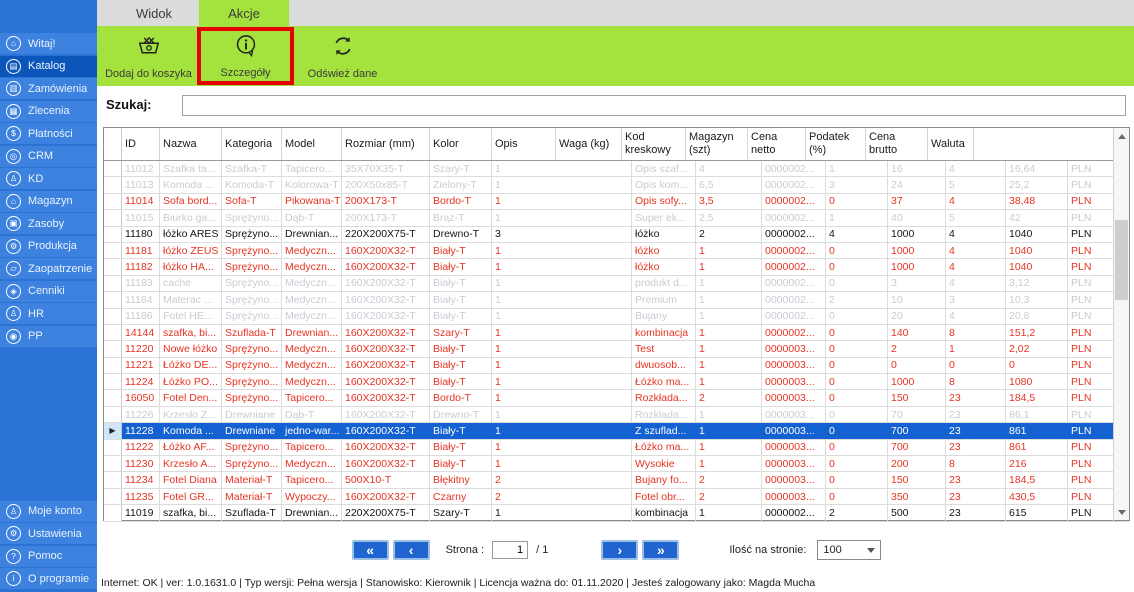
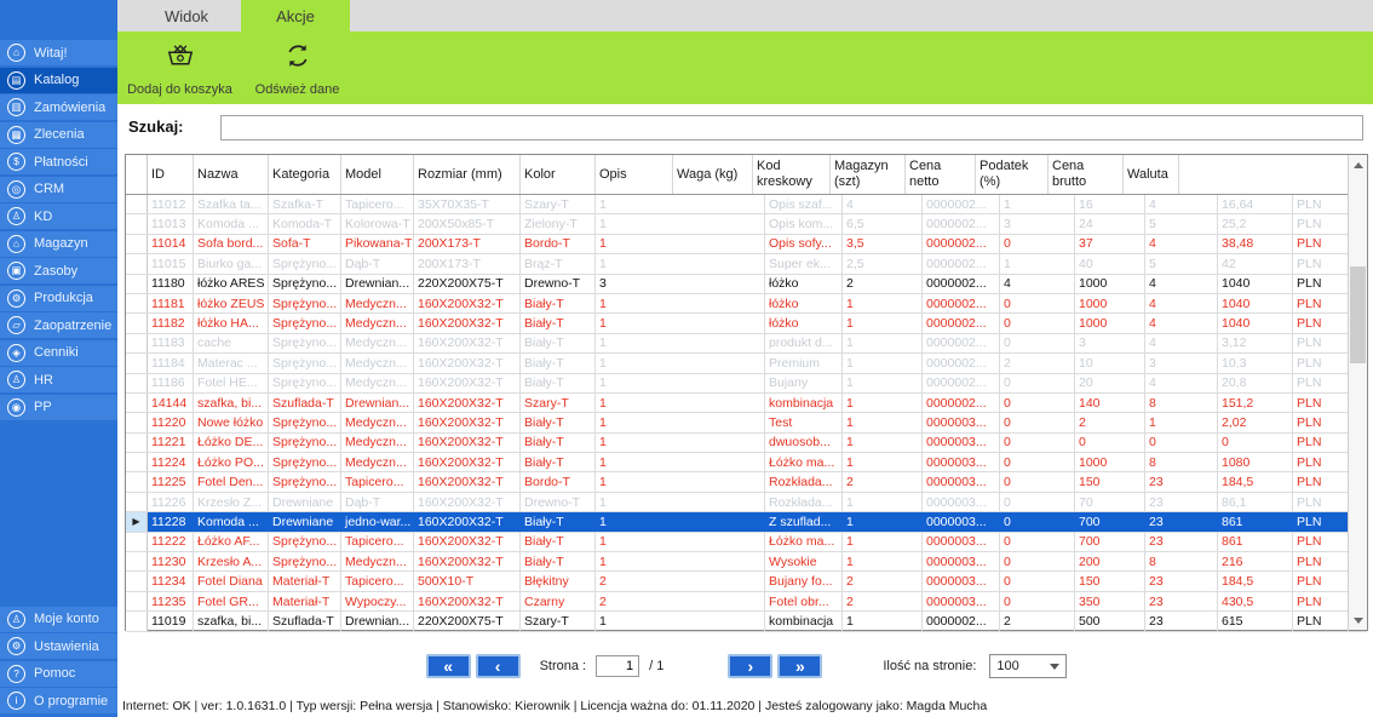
  ⌂
  Witaj!
  ▤
  Katalog
  ▥
  Zamówienia
  ▦
  Zlecenia
  $
  Płatności
  ◎
  CRM
  ♙
  KD
  ⌂
  Magazyn
  ▣
  Zasoby
  ⚙
  Produkcja
  ▱
  Zaopatrzenie
  ◈
  Cenniki
  ♙
  HR
  ◉
  PP
  ♙
  Moje konto
  ⚙
  Ustawienia
  ?
  Pomoc
  i
  O programie
  Widok
  Akcje
  Dodaj do koszyka
- Szczegóły
  Odśwież dane
  Szukaj:
  ID
  Nazwa
  Kategoria
  Model
  Rozmiar (mm)
  Kolor
  Opis
  Waga (kg)
  Kod kreskowy
  Magazyn (szt)
  Cena netto
  Podatek (%)
  Cena brutto
  Waluta
  11012
  Szafka ta...
  Szafka-T
  Tapicero...
  35X70X35-T
  Szary-T
  1
  Opis szaf...
  4
  0000002...
  1
  16
  4
  16,64
  PLN
  11013
  Komoda ...
  Komoda-T
  Kolorowa-T
  200X50x85-T
  Zielony-T
  1
  Opis kom...
  6,5
  0000002...
  3
  24
  5
  25,2
  PLN
  11014
  Sofa bord...
  Sofa-T
  Pikowana-T
  200X173-T
  Bordo-T
  1
  Opis sofy...
  3,5
  0000002...
  0
  37
  4
  38,48
  PLN
  11015
  Biurko ga...
  Sprężyno...
  Dąb-T
  200X173-T
  Brąz-T
  1
  Super ek...
  2,5
  0000002...
  1
  40
  5
  42
  PLN
  11180
  łóżko ARES
  Sprężyno...
  Drewnian...
  220X200X75-T
  Drewno-T
  3
  łóżko
  2
  0000002...
  4
  1000
  4
  1040
  PLN
  11181
  łóżko ZEUS
  Sprężyno...
  Medyczn...
  160X200X32-T
  Biały-T
  1
  łóżko
  1
  0000002...
  0
  1000
  4
  1040
  PLN
  11182
  łóżko HA...
  Sprężyno...
  Medyczn...
  160X200X32-T
  Biały-T
  1
  łóżko
  1
  0000002...
  0
  1000
  4
  1040
  PLN
  11183
  cache
  Sprężyno...
  Medyczn...
  160X200X32-T
  Biały-T
  1
  produkt d...
  1
  0000002...
  0
  3
  4
  3,12
  PLN
  11184
  Materac ...
  Sprężyno...
  Medyczn...
  160X200X32-T
  Biały-T
  1
  Premium
  1
  0000002...
  2
  10
  3
  10,3
  PLN
  11186
  Fotel HE...
  Sprężyno...
  Medyczn...
  160X200X32-T
  Biały-T
  1
  Bujany
  1
  0000002...
  0
  20
  4
  20,8
  PLN
  14144
  szafka, bi...
  Szuflada-T
  Drewnian...
  160X200X32-T
  Szary-T
  1
  kombinacja
  1
  0000002...
  0
  140
  8
  151,2
  PLN
  11220
  Nowe łóżko
  Sprężyno...
  Medyczn...
  160X200X32-T
  Biały-T
  1
  Test
  1
  0000003...
  0
  2
  1
  2,02
  PLN
  11221
  Łóżko DE...
  Sprężyno...
  Medyczn...
  160X200X32-T
  Biały-T
  1
  dwuosob...
  1
  0000003...
  0
  0
  0
  0
  PLN
  11224
  Łóżko PO...
  Sprężyno...
  Medyczn...
  160X200X32-T
  Biały-T
  1
  Łóżko ma...
  1
  0000003...
  0
  1000
  8
  1080
  PLN
- 16050
+ 11225
  Fotel Den...
  Sprężyno...
  Tapicero...
  160X200X32-T
  Bordo-T
  1
  Rozkłada...
  2
  0000003...
  0
  150
  23
  184,5
  PLN
  11226
  Krzesło Z...
  Drewniane
  Dąb-T
  160X200X32-T
  Drewno-T
  1
  Rozkłada...
  1
  0000003...
  0
  70
  23
  86,1
  PLN
  ▶
  11228
  Komoda ...
  Drewniane
  jedno-war...
  160X200X32-T
  Biały-T
  1
  Z szuflad...
  1
  0000003...
  0
  700
  23
  861
  PLN
  11222
  Łóżko AF...
  Sprężyno...
  Tapicero...
  160X200X32-T
  Biały-T
  1
  Łóżko ma...
  1
  0000003...
  0
  700
  23
  861
  PLN
  11230
  Krzesło A...
  Sprężyno...
  Medyczn...
  160X200X32-T
  Biały-T
  1
  Wysokie
  1
  0000003...
  0
  200
  8
  216
  PLN
  11234
  Fotel Diana
  Materiał-T
  Tapicero...
  500X10-T
  Błękitny
  2
  Bujany fo...
  2
  0000003...
  0
  150
  23
  184,5
  PLN
  11235
  Fotel GR...
  Materiał-T
  Wypoczy...
  160X200X32-T
  Czarny
  2
  Fotel obr...
  2
  0000003...
  0
  350
  23
  430,5
  PLN
  11019
  szafka, bi...
  Szuflada-T
  Drewnian...
  220X200X75-T
  Szary-T
  1
  kombinacja
  1
  0000002...
  2
  500
  23
  615
  PLN
  «
  ‹
  Strona :
  1
  / 1
  ›
  »
  Ilość na stronie:
  100
  Internet: OK | ver: 1.0.1631.0 | Typ wersji: Pełna wersja | Stanowisko: Kierownik | Licencja ważna do: 01.11.2020 | Jesteś zalogowany jako: Magda Mucha
